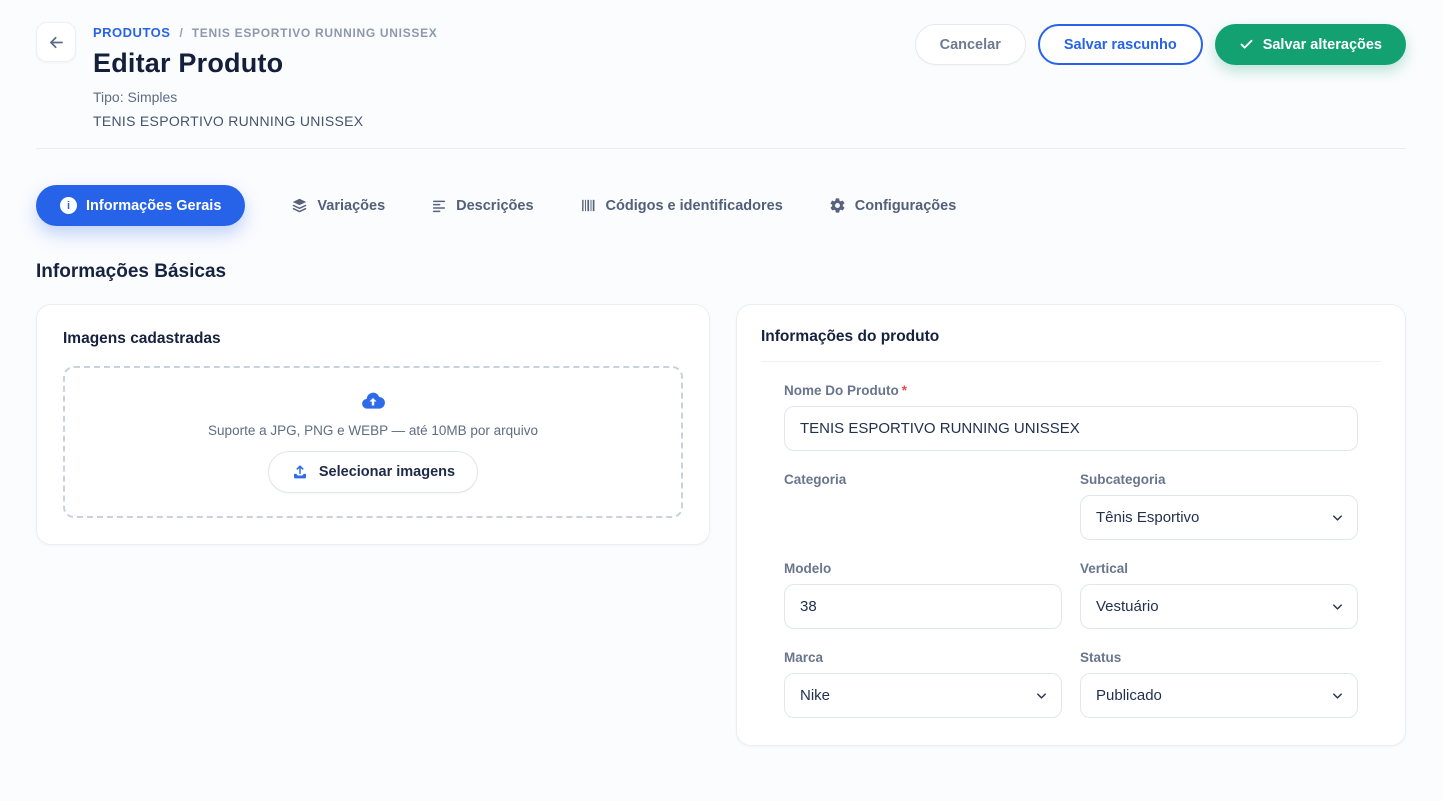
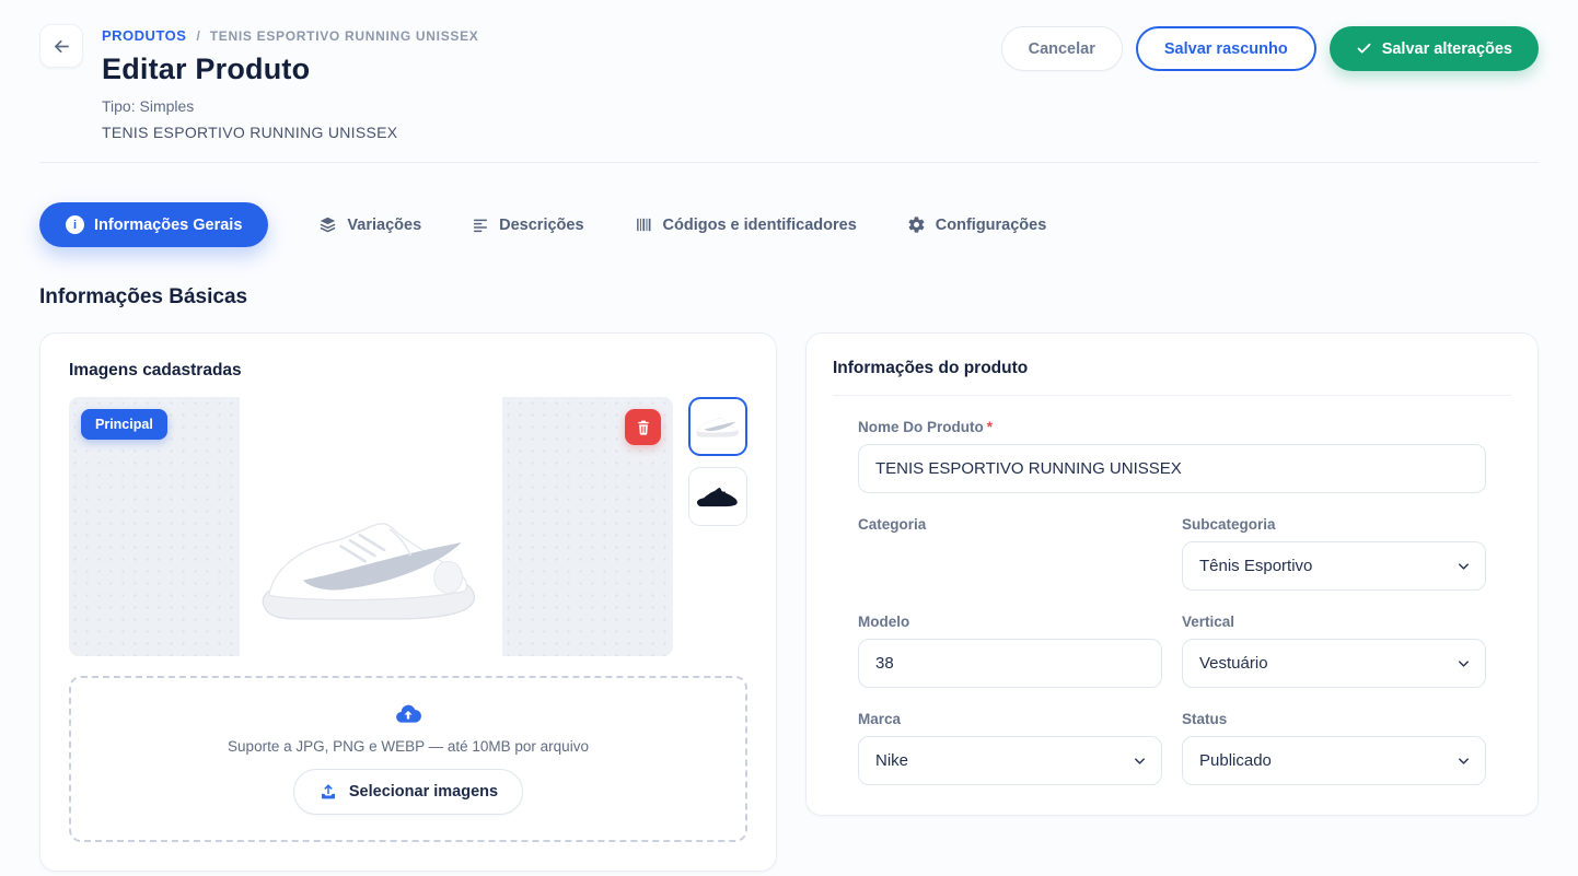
  PRODUTOS
  /
  TENIS ESPORTIVO RUNNING UNISSEX
  Editar Produto
  Tipo: Simples
  TENIS ESPORTIVO RUNNING UNISSEX
  Cancelar
  Salvar rascunho
  Salvar alterações
  i
  Informações Gerais
  Variações
  Descrições
  Códigos e identificadores
  Configurações
  Informações Básicas
  Imagens cadastradas
+ Principal
  Suporte a JPG, PNG e WEBP — até 10MB por arquivo
  Selecionar imagens
  Informações do produto
  Nome Do Produto *
  TENIS ESPORTIVO RUNNING UNISSEX
  Categoria
  Subcategoria
  Tênis Esportivo
  Modelo
  38
  Vertical
  Vestuário
  Marca
  Nike
  Status
  Publicado
